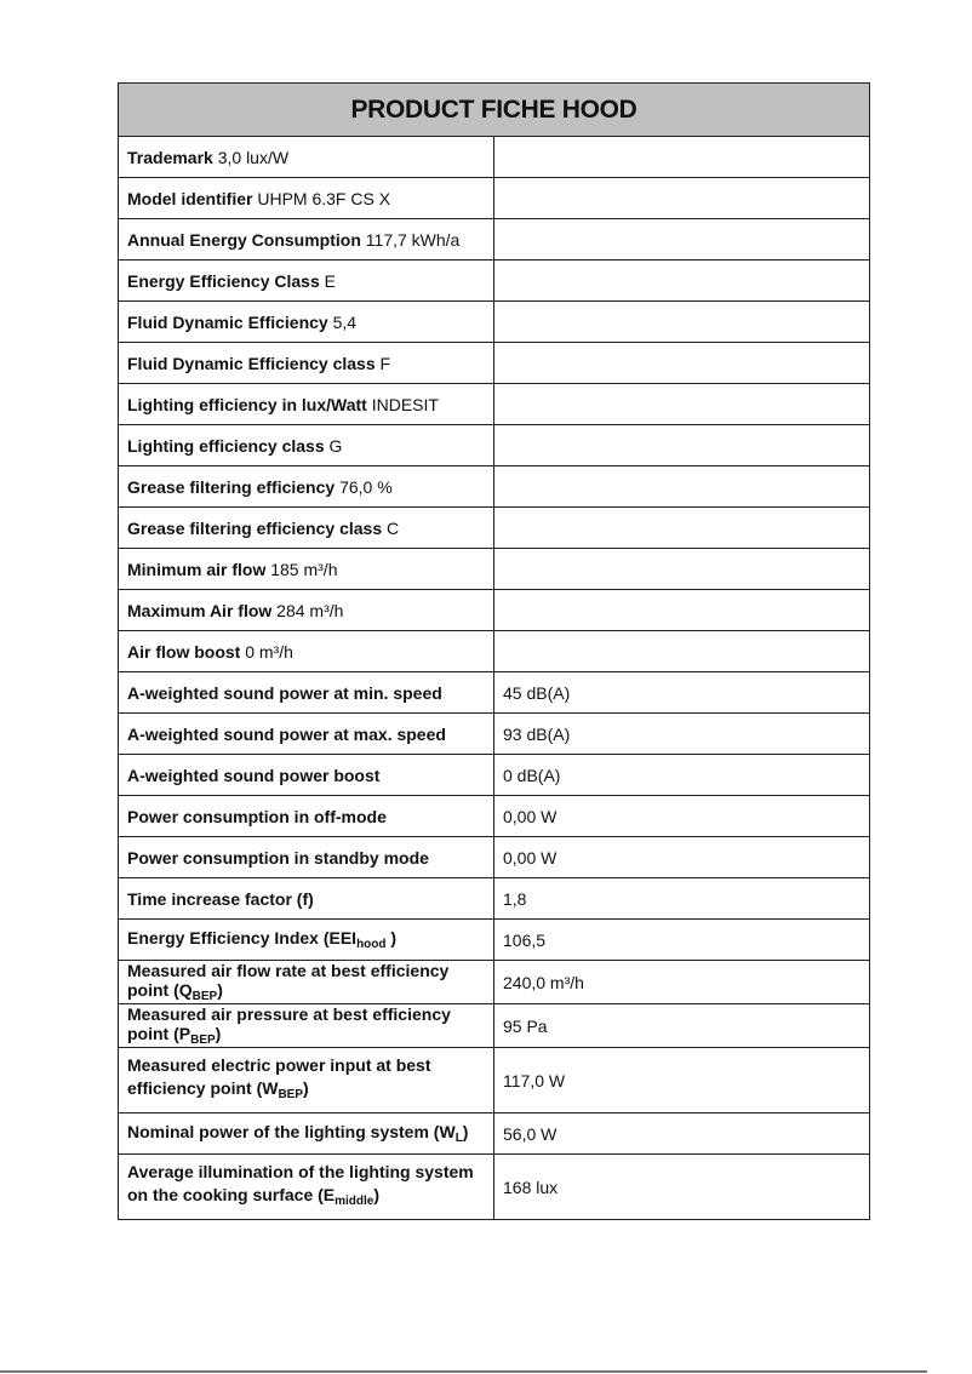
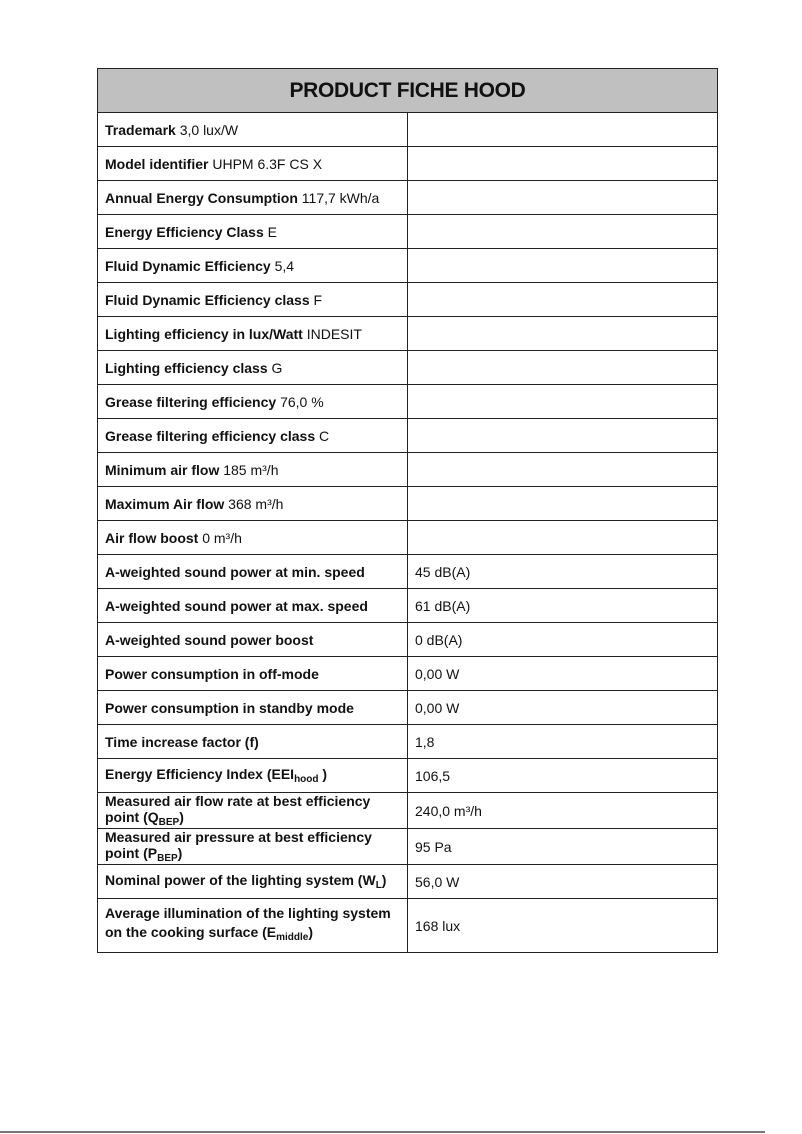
  PRODUCT FICHE HOOD
  Trademark 3,0 lux/W
  Model identifier UHPM 6.3F CS X
  Annual Energy Consumption 117,7 kWh/a
  Energy Efficiency Class E
  Fluid Dynamic Efficiency 5,4
  Fluid Dynamic Efficiency class F
  Lighting efficiency in lux/Watt INDESIT
  Lighting efficiency class G
  Grease filtering efficiency 76,0 %
  Grease filtering efficiency class C
  Minimum air flow 185 m³/h
- Maximum Air flow 284 m³/h
+ Maximum Air flow 368 m³/h
  Air flow boost 0 m³/h
  A-weighted sound power at min. speed	45 dB(A)
- A-weighted sound power at max. speed	93 dB(A)
+ A-weighted sound power at max. speed	61 dB(A)
  A-weighted sound power boost	0 dB(A)
  Power consumption in off-mode	0,00 W
  Power consumption in standby mode	0,00 W
  Time increase factor (f)	1,8
  Energy Efficiency Index (EEIhood )	106,5
  Measured air flow rate at best efficiency point (QBEP)	240,0 m³/h
  Measured air pressure at best efficiency point (PBEP)	95 Pa
- Measured electric power input at best efficiency point (WBEP)	117,0 W
  Nominal power of the lighting system (WL)	56,0 W
  Average illumination of the lighting system on the cooking surface (Emiddle)	168 lux
